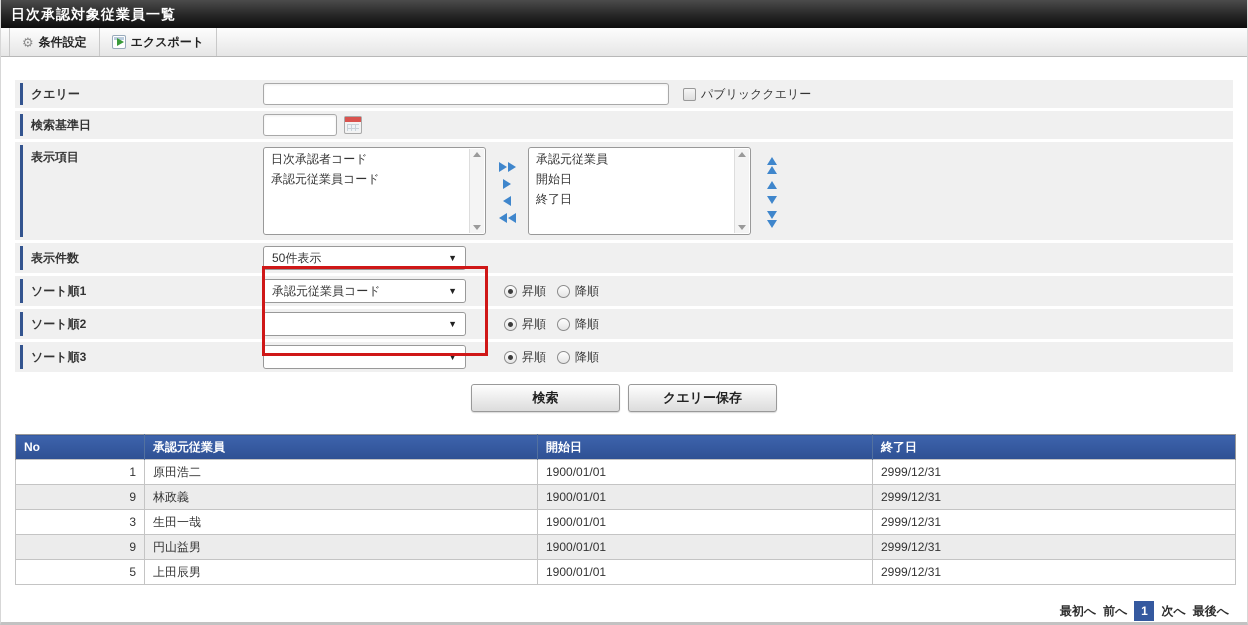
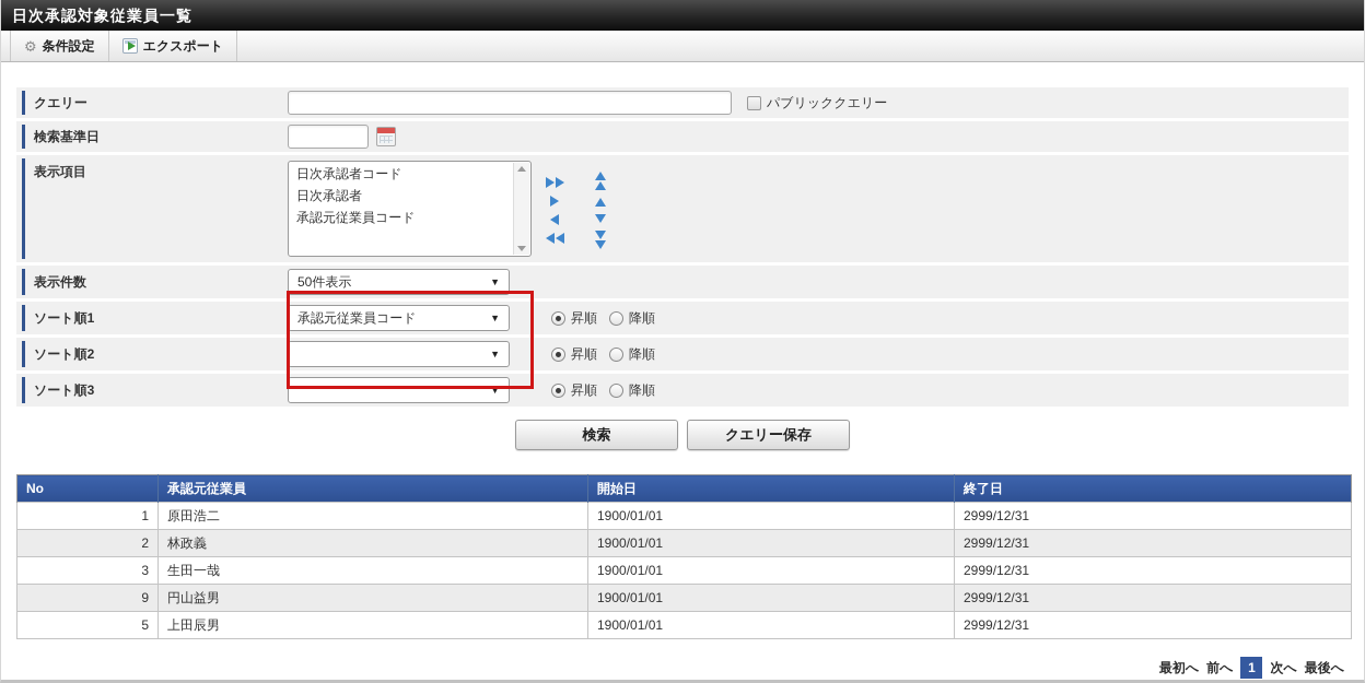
  日次承認対象従業員一覧
  ⚙
  条件設定
  エクスポート
  クエリー
  パブリッククエリー
  検索基準日
  表示項目
  日次承認者コード
+ 日次承認者
  承認元従業員コード
- 承認元従業員
- 開始日
- 終了日
  表示件数
  50件表示
  ▼
  ソート順1
  承認元従業員コード
  ▼
  昇順
  降順
  ソート順2
  ▼
  昇順
  降順
  ソート順3
  ▼
  昇順
  降順
  検索
  クエリー保存
  No	承認元従業員	開始日	終了日
  1	原田浩二	1900/01/01	2999/12/31
- 9	林政義	1900/01/01	2999/12/31
+ 2	林政義	1900/01/01	2999/12/31
  3	生田一哉	1900/01/01	2999/12/31
  9	円山益男	1900/01/01	2999/12/31
  5	上田辰男	1900/01/01	2999/12/31
  最初へ
  前へ
  1
  次へ
  最後へ
